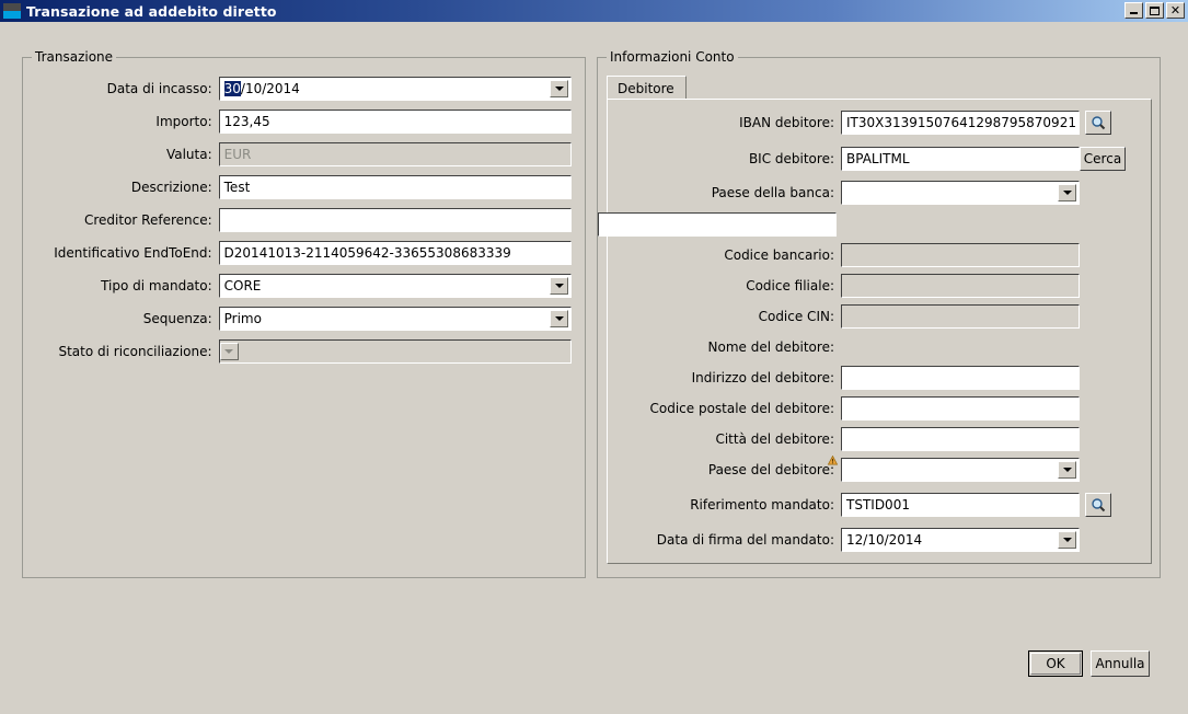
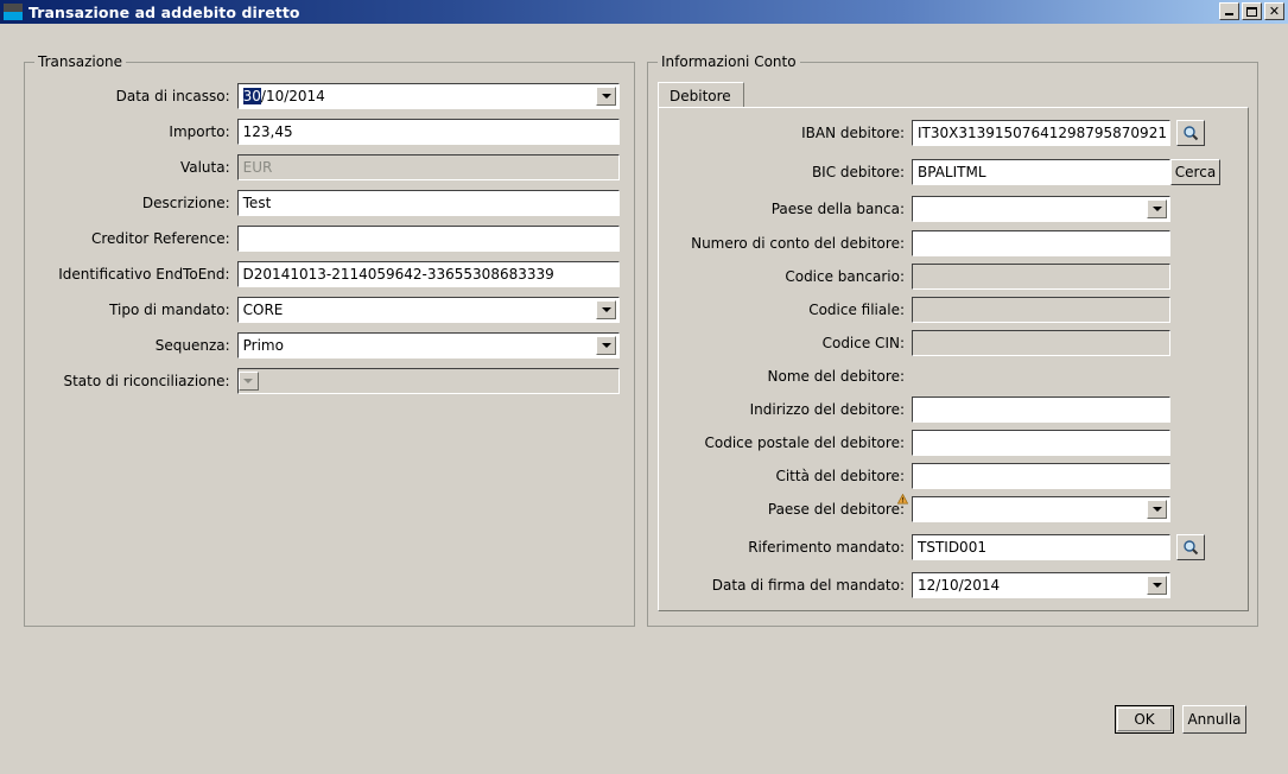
  Transazione ad addebito diretto
  ✕
  Transazione
  Informazioni Conto
  Debitore
  Data di incasso:
  30/10/2014
  Importo:
  123,45
  Valuta:
  EUR
  Descrizione:
  Test
  Creditor Reference:
  Identificativo EndToEnd:
  D20141013-2114059642-33655308683339
  Tipo di mandato:
  CORE
  Sequenza:
  Primo
  Stato di riconciliazione:
  IBAN debitore:
  IT30X31391507641298795870921
  BIC debitore:
  BPALITML
  Cerca
  Paese della banca:
+ Numero di conto del debitore:
  Codice bancario:
  Codice filiale:
  Codice CIN:
  Nome del debitore:
  Indirizzo del debitore:
  Codice postale del debitore:
  Città del debitore:
  Paese del debitore:
  Riferimento mandato:
  TSTID001
  Data di firma del mandato:
  12/10/2014
  OK
  Annulla
